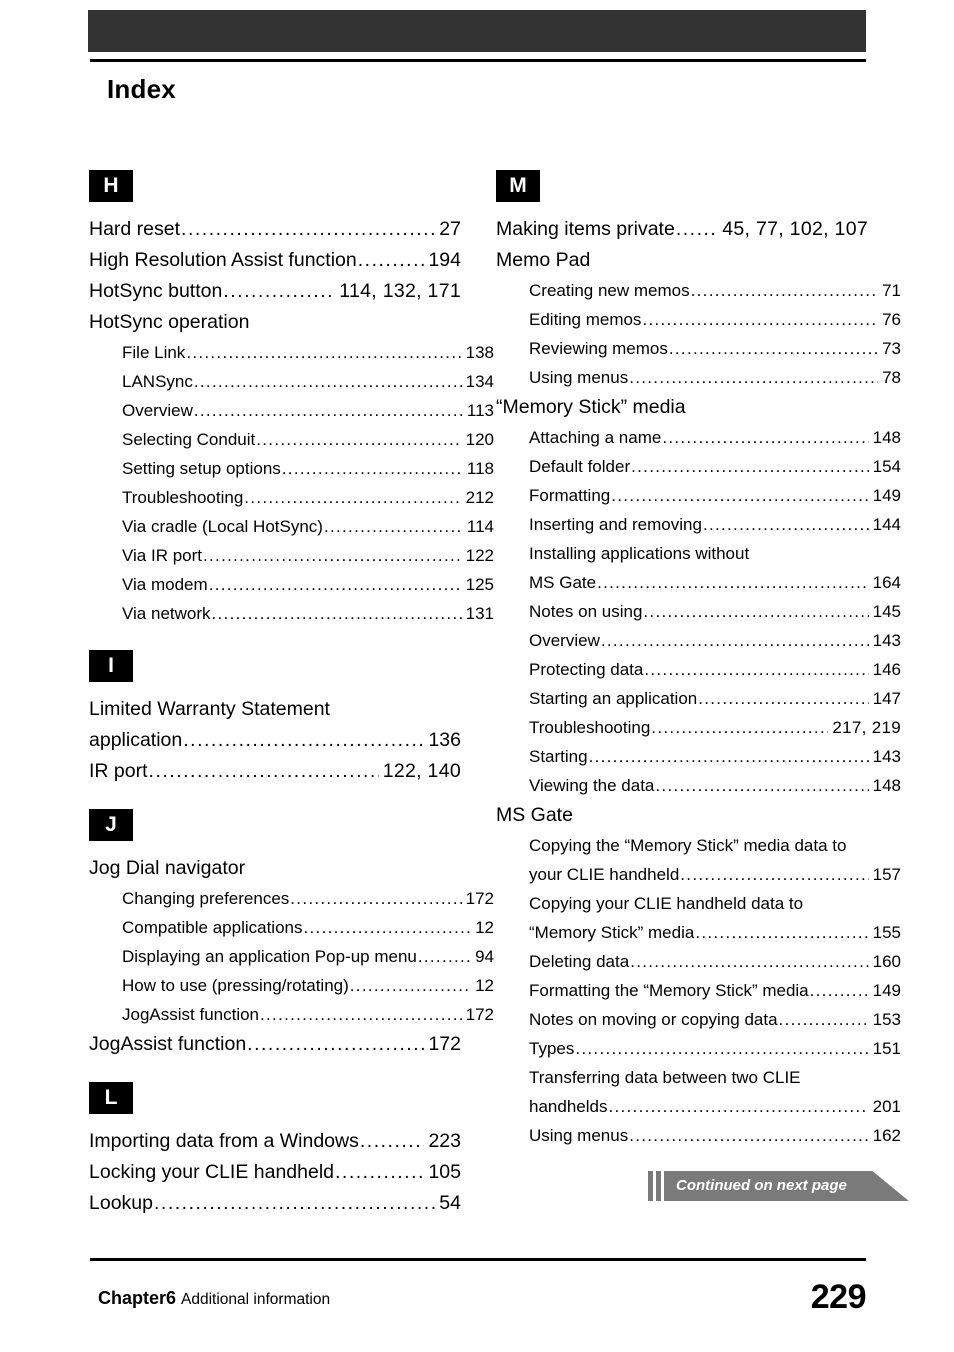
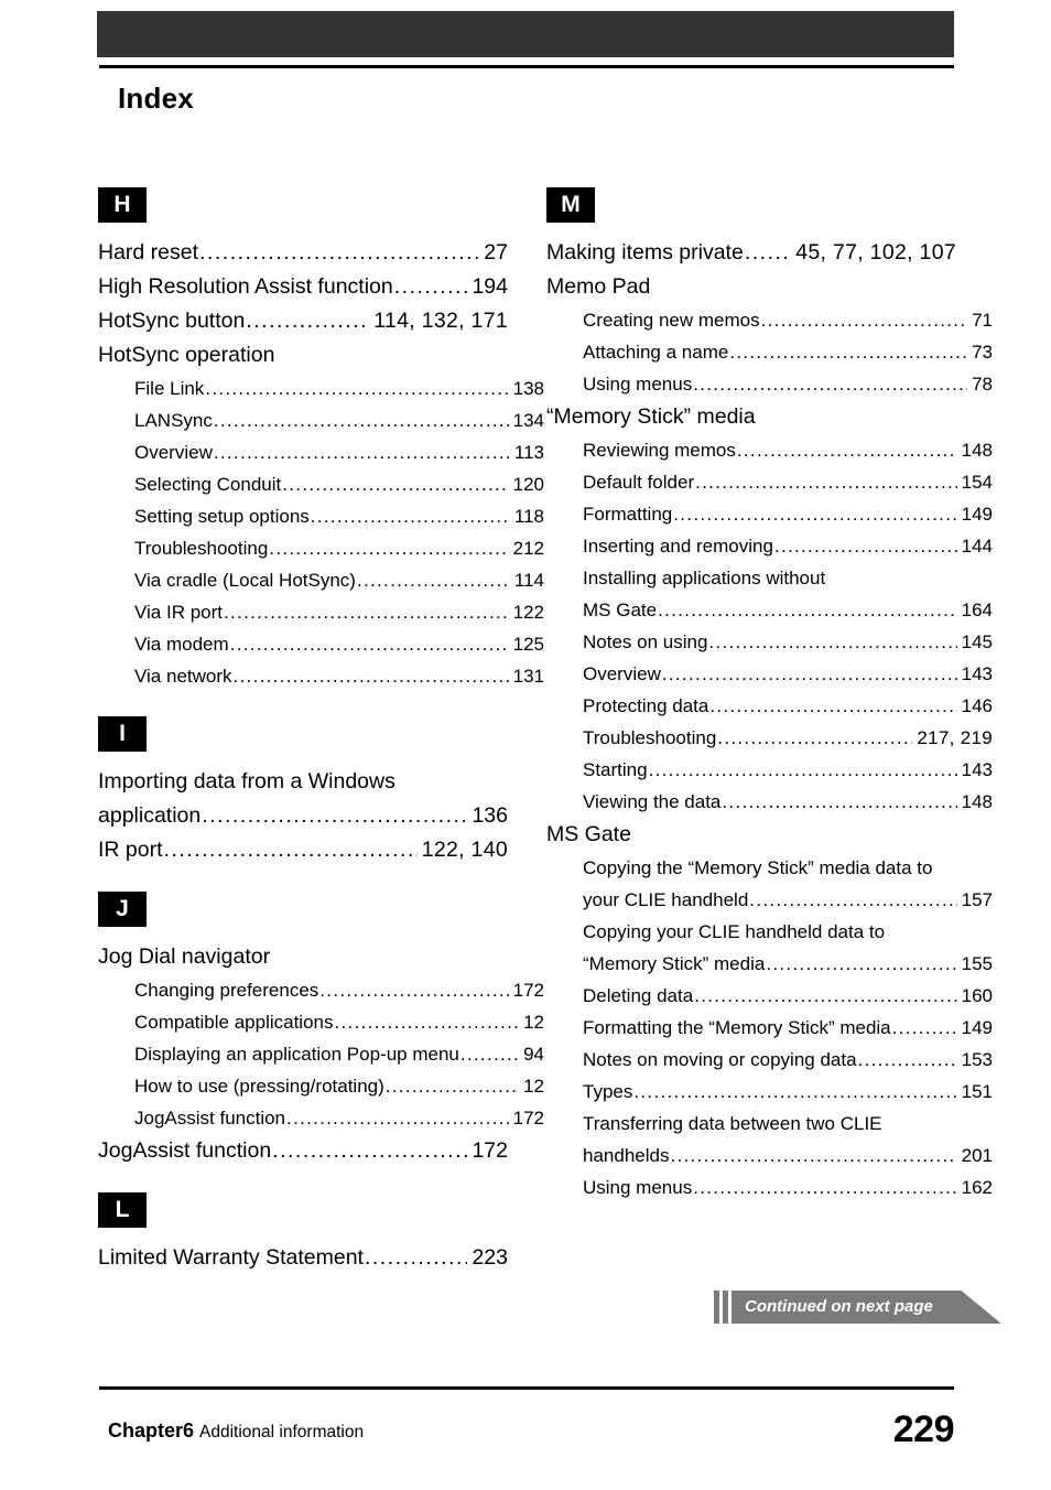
  Index
  H
  Hard reset
  27
  High Resolution Assist function
  194
  HotSync button
  114, 132, 171
  HotSync operation
  File Link
  138
  LANSync
  134
  Overview
  113
  Selecting Conduit
  120
  Setting setup options
  118
  Troubleshooting
  212
  Via cradle (Local HotSync)
  114
  Via IR port
  122
  Via modem
  125
  Via network
  131
  I
- Limited Warranty Statement
+ Importing data from a Windows
  application
  136
  IR port
  122, 140
  J
  Jog Dial navigator
  Changing preferences
  172
  Compatible applications
  12
  Displaying an application Pop-up menu
  94
  How to use (pressing/rotating)
  12
  JogAssist function
  172
  JogAssist function
  172
  L
- Importing data from a Windows
+ Limited Warranty Statement
  223
- Locking your CLIE handheld
- 105
- Lookup
- 54
  M
  Making items private
  45, 77, 102, 107
  Memo Pad
  Creating new memos
  71
- Editing memos
- 76
- Reviewing memos
+ Attaching a name
  73
  Using menus
  78
  “Memory Stick” media
- Attaching a name
+ Reviewing memos
  148
  Default folder
  154
  Formatting
  149
  Inserting and removing
  144
  Installing applications without
  MS Gate
  164
  Notes on using
  145
  Overview
  143
  Protecting data
  146
- Starting an application
- 147
  Troubleshooting
  217, 219
  Starting
  143
  Viewing the data
  148
  MS Gate
  Copying the “Memory Stick” media data to
  your CLIE handheld
  157
  Copying your CLIE handheld data to
  “Memory Stick” media
  155
  Deleting data
  160
  Formatting the “Memory Stick” media
  149
  Notes on moving or copying data
  153
  Types
  151
  Transferring data between two CLIE
  handhelds
  201
  Using menus
  162
  Continued on next page
  Chapter6 Additional information
  229
